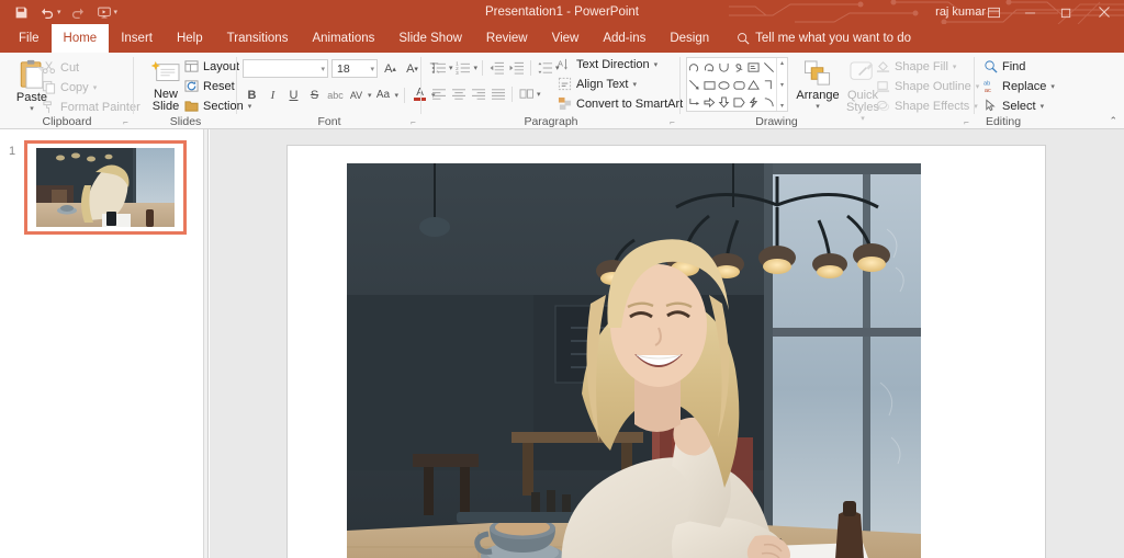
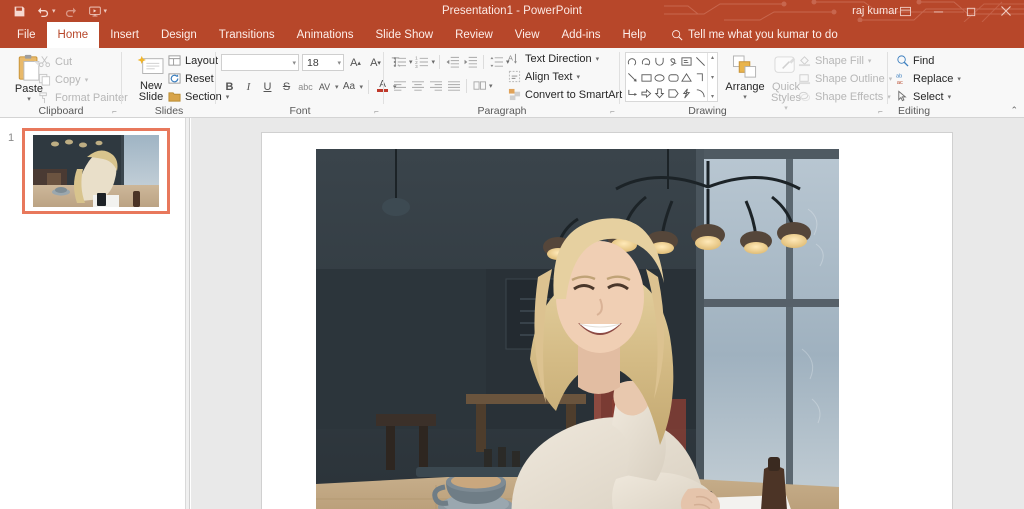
  Presentation1 - PowerPoint
  raj kumar
  File
  Home
  Insert
- Help
+ Design
  Transitions
  Animations
  Slide Show
  Review
  View
  Add-ins
- Design
+ Help
- Tell me what you want to do
+ Tell me what you kumar to do
  Paste
  Cut
  Copy
  Format Paintr
  Clipboard
  ⌐
  New Slide
  Layout
  Reset
  Section
  Slides
  18
  A
  A
  B
  I
  U
  S
  abc
  AV
  Aa
  Font
  ⌐
  A
  Text Direction
  Align Text
  Convert to SmartArt
  Paragraph
  ⌐
  Arrange
  Quick Styles
  Drawing
  Shape Fill
  Shape Outline
  Shape Effects
  ⌐
  Find
  Replace
  Select
  Editing
  ⌃
  1
